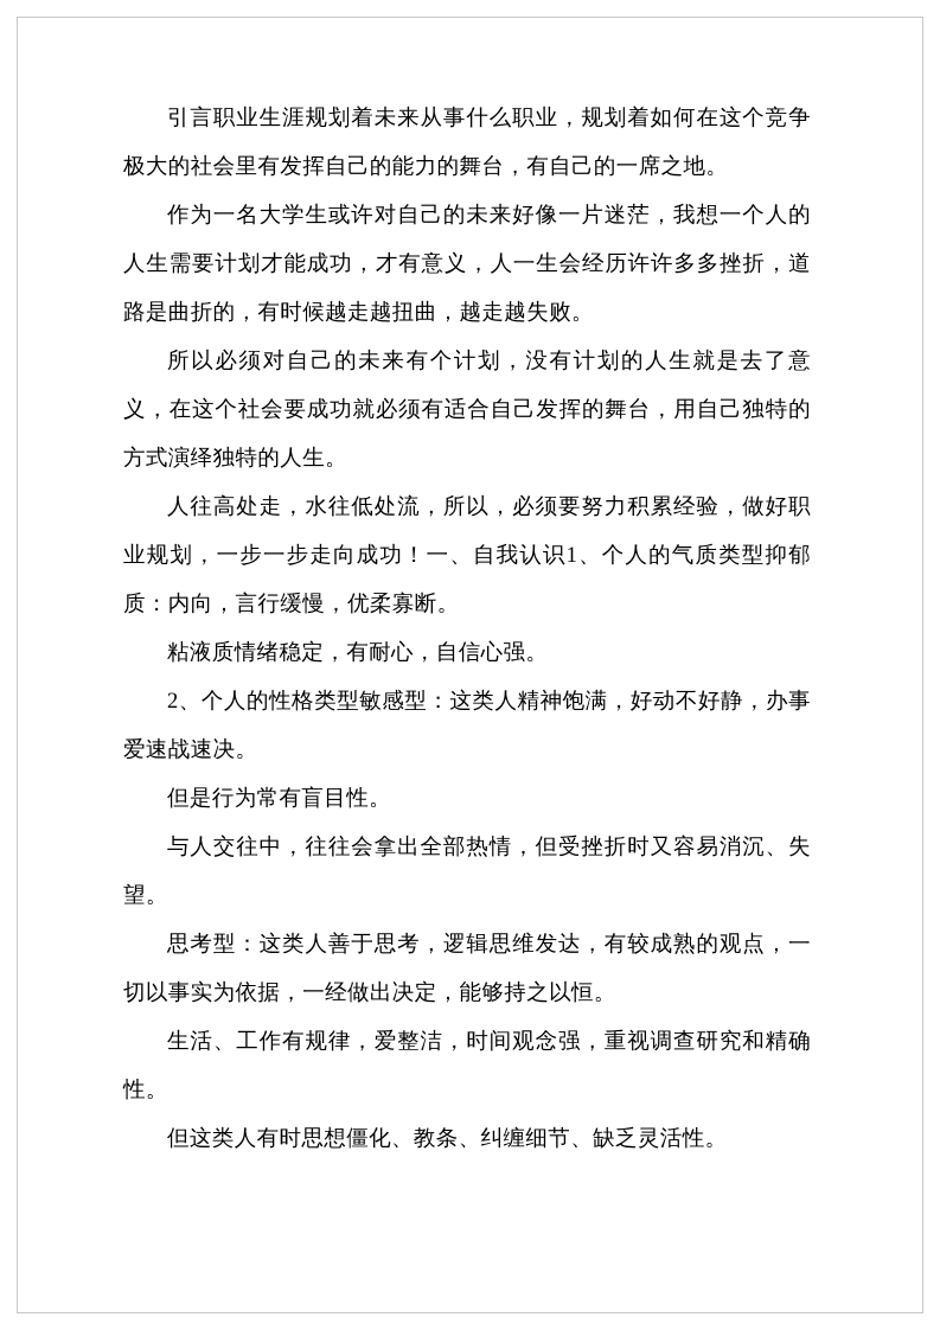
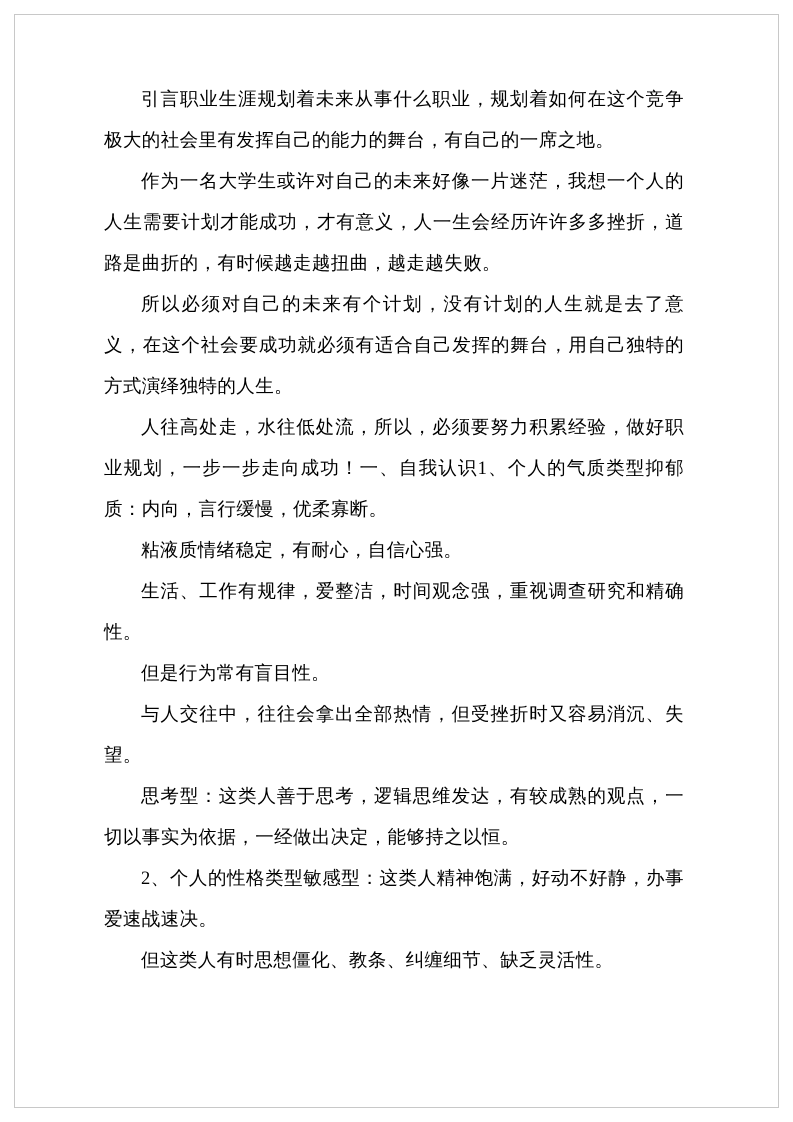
  引言职业生涯规划着未来从事什么职业，规划着如何在这个竞争极大的社会里有发挥自己的能力的舞台，有自己的一席之地。
  作为一名大学生或许对自己的未来好像一片迷茫，我想一个人的人生需要计划才能成功，才有意义，人一生会经历许许多多挫折，道路是曲折的，有时候越走越扭曲，越走越失败。
  所以必须对自己的未来有个计划，没有计划的人生就是去了意义，在这个社会要成功就必须有适合自己发挥的舞台，用自己独特的方式演绎独特的人生。
  人往高处走，水往低处流，所以，必须要努力积累经验，做好职业规划，一步一步走向成功！一、自我认识1、个人的气质类型抑郁质：内向，言行缓慢，优柔寡断。
  粘液质情绪稳定，有耐心，自信心强。
- 2、个人的性格类型敏感型：这类人精神饱满，好动不好静，办事爱速战速决。
+ 生活、工作有规律，爱整洁，时间观念强，重视调查研究和精确性。
  但是行为常有盲目性。
  与人交往中，往往会拿出全部热情，但受挫折时又容易消沉、失望。
  思考型：这类人善于思考，逻辑思维发达，有较成熟的观点，一切以事实为依据，一经做出决定，能够持之以恒。
- 生活、工作有规律，爱整洁，时间观念强，重视调查研究和精确性。
+ 2、个人的性格类型敏感型：这类人精神饱满，好动不好静，办事爱速战速决。
  但这类人有时思想僵化、教条、纠缠细节、缺乏灵活性。
